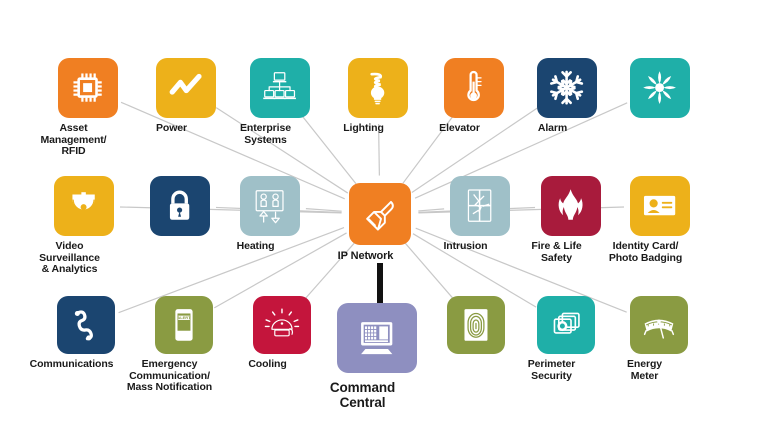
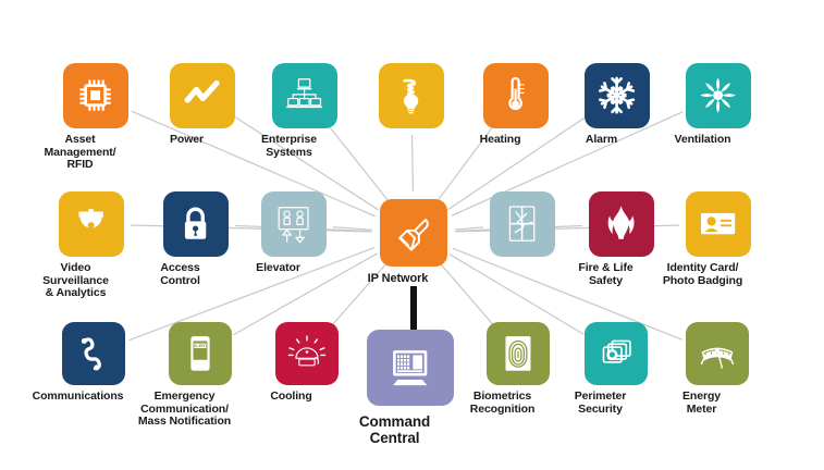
  IP Network
  Asset
  Management/
  RFID
  Power
  Enterprise
  Systems
- Lighting
- Elevator
+ Heating
  Alarm
+ Ventilation
  Video
  Surveillance
  & Analytics
+ Access
+ Control
- Heating
+ Elevator
- Intrusion
  Fire & Life
  Safety
  Identity Card/
  Photo Badging
  Communications
  Emergency
  Communication/
  Mass Notification
  Cooling
+ Biometrics
+ Recognition
  Perimeter
  Security
  Energy
  Meter
  Command
  Central
